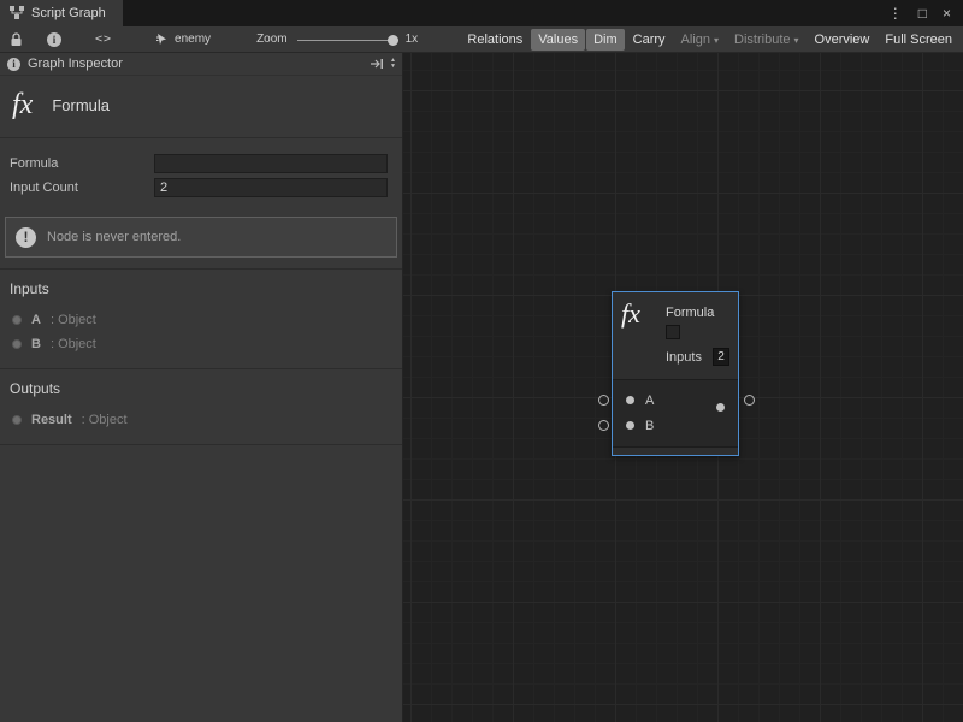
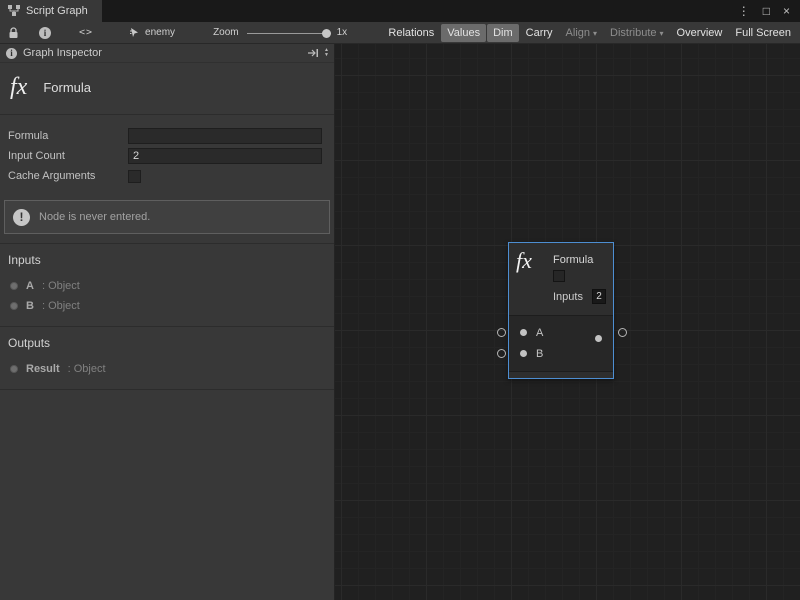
  Script Graph
  ⋮
  □
  ×
  i
  <>
  enemy
  Zoom
  1x
  Relations
  Values
  Dim
  Carry
  Align ▾
  Distribute ▾
  Overview
  Full Screen
  i
  Graph Inspector
  fx
  Formula
  Formula
  Input Count
  2
+ Cache Arguments
  !
  Node is never entered.
  Inputs
  A
  : Object
  B
  : Object
  Outputs
  Result
  : Object
  fx
  Formula
  Inputs
  2
  A
  B
